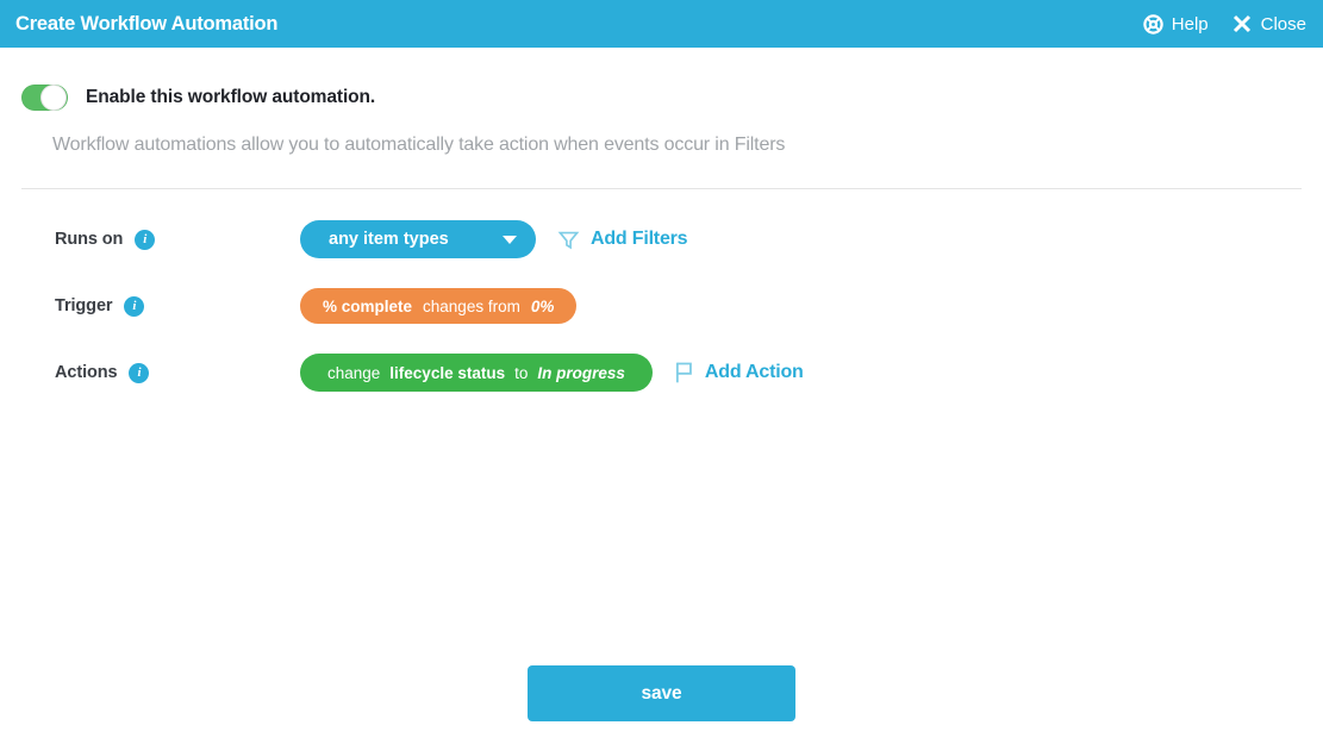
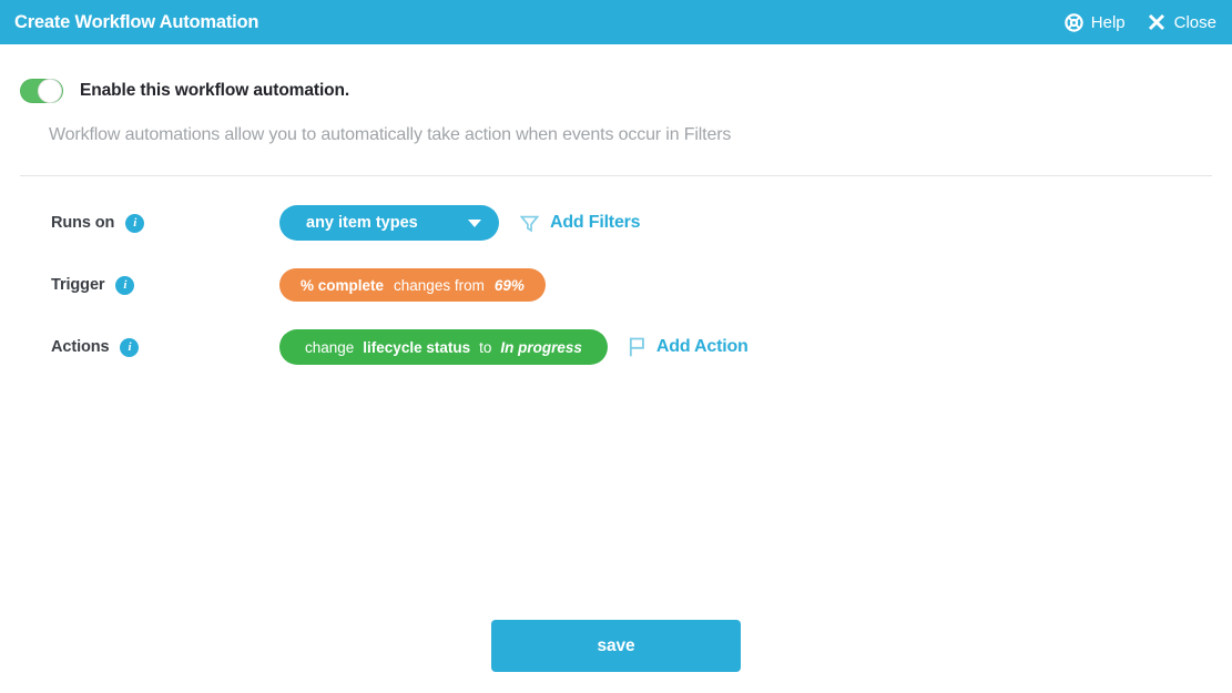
  Create Workflow Automation
  Help
  Close
  Enable this workflow automation.
  Workflow automations allow you to automatically take action when events occur in Filters
  Runs on
  i
  any item types
  Add Filters
  Trigger
  i
  % complete
  changes from
- 0%
+ 69%
  Actions
  i
  change
  lifecycle status
  to
  In progress
  Add Action
  save
